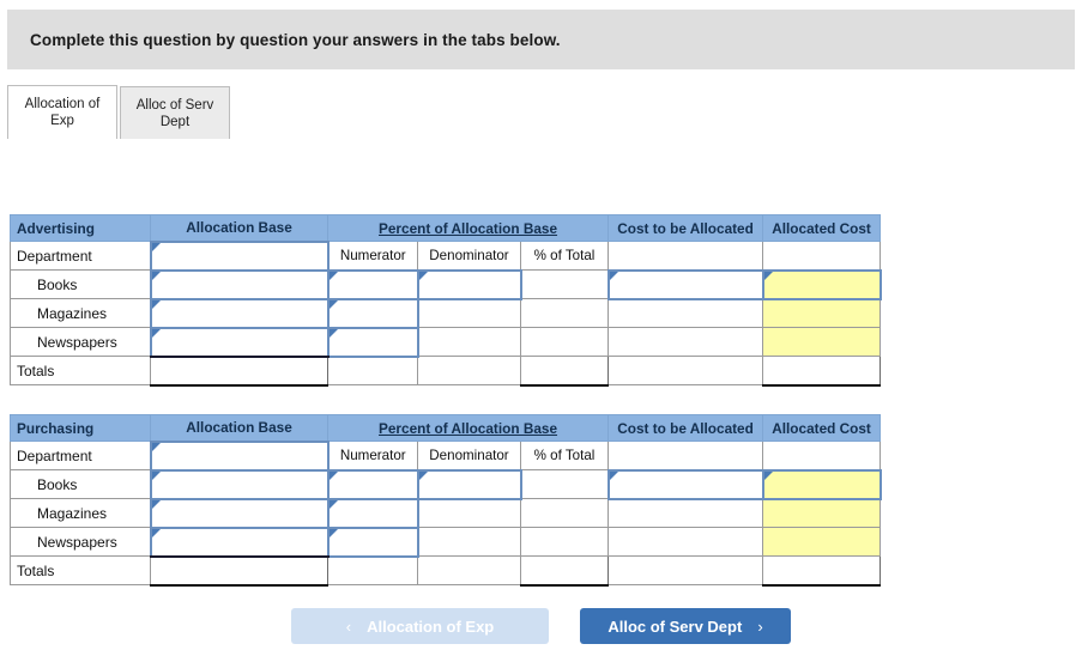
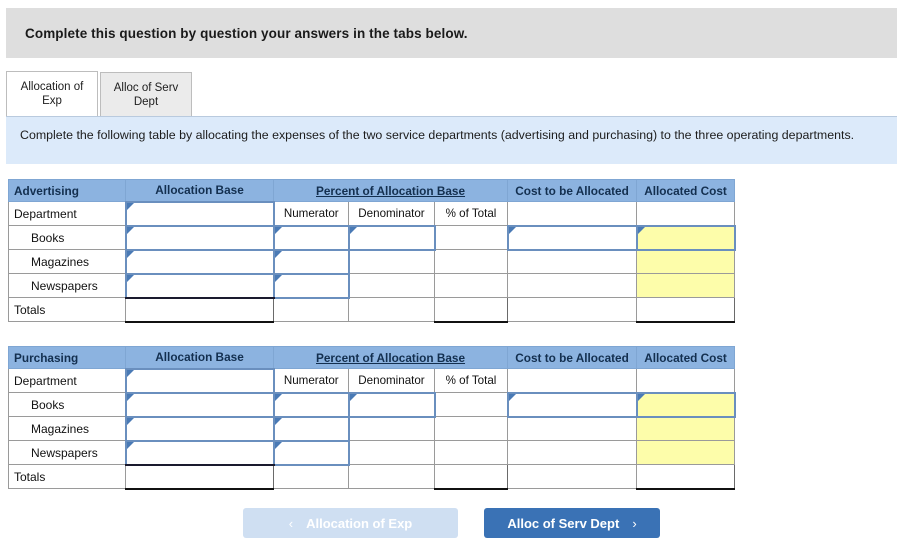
  Complete this question by question your answers in the tabs below.
  Allocation of Exp
  Alloc of Serv Dept
+ Complete the following table by allocating the expenses of the two service departments (advertising and purchasing) to the three operating departments.
  Advertising	Allocation Base	Percent of Allocation Base	Cost to be Allocated	Allocated Cost
  Department		Numerator	Denominator	% of Total
  Books
  Magazines
  Newspapers
  Totals
  Purchasing	Allocation Base	Percent of Allocation Base	Cost to be Allocated	Allocated Cost
  Department		Numerator	Denominator	% of Total
  Books
  Magazines
  Newspapers
  Totals
  ‹
  Allocation of Exp
  Alloc of Serv Dept
  ›
